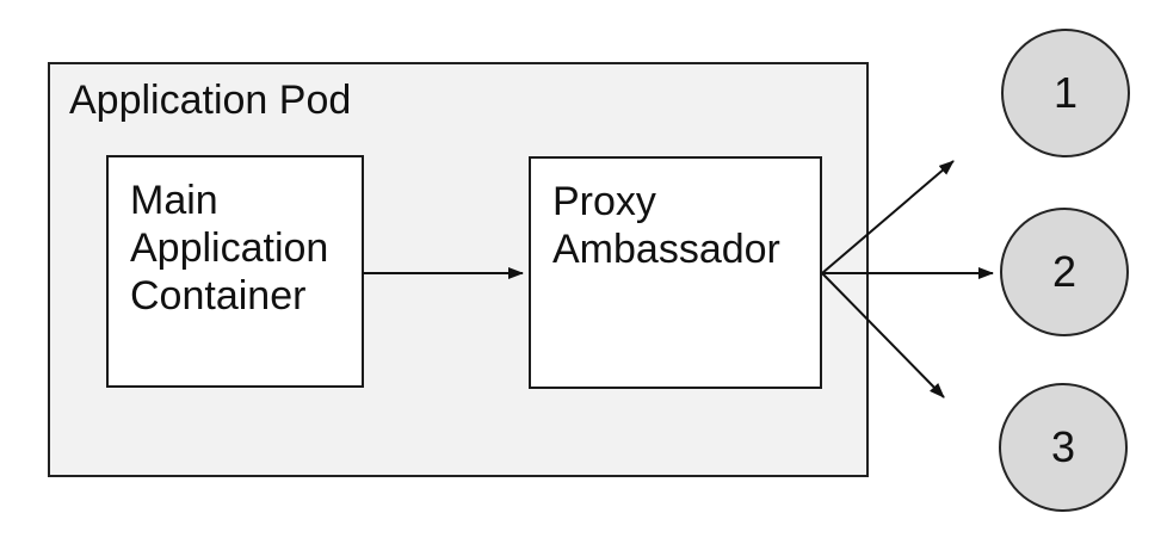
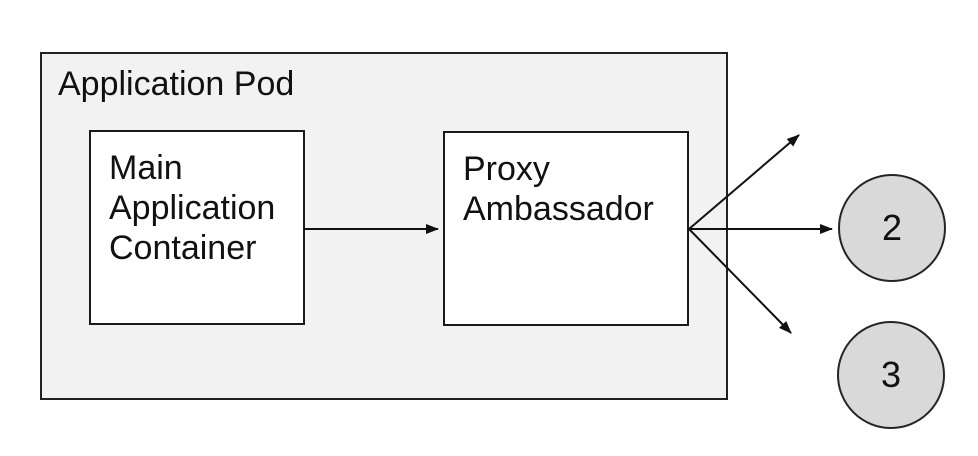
  Application Pod
  Main Application Container
  Proxy Ambassador
- 1
  2
  3
